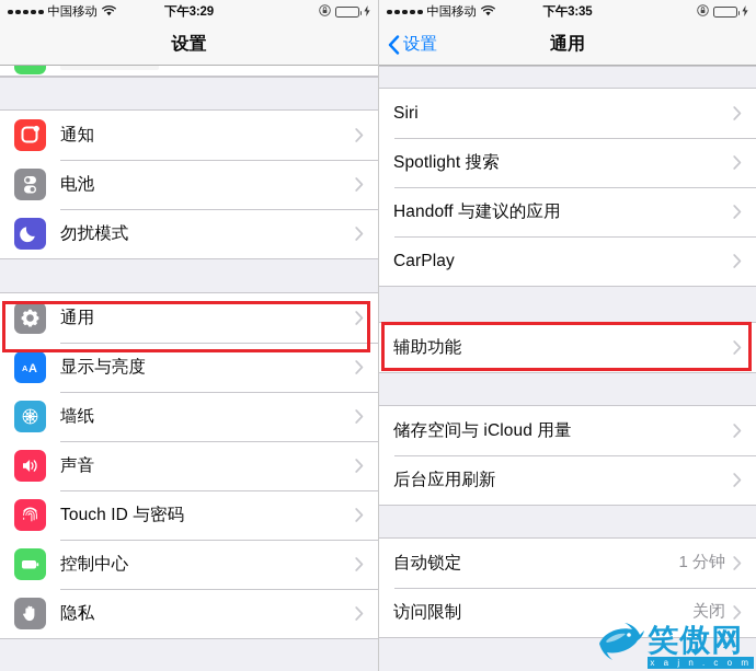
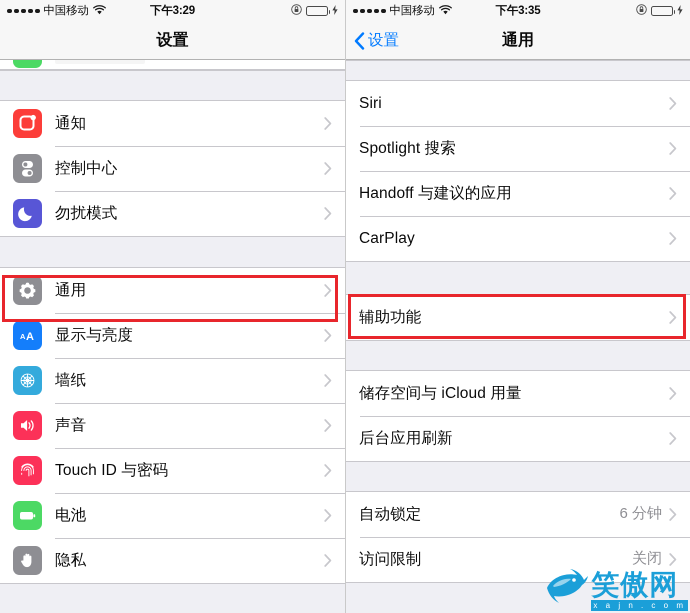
  中国移动
  下午3:29
  设置
  通知
- 电池
+ 控制中心
  勿扰模式
  通用
  A
  A
  显示与亮度
  墙纸
  声音
  Touch ID 与密码
- 控制中心
+ 电池
  隐私
  中国移动
  下午3:35
  设置
  通用
  Siri
  Spotlight 搜索
  Handoff 与建议的应用
  CarPlay
  辅助功能
  储存空间与 iCloud 用量
  后台应用刷新
  自动锁定
- 1 分钟
+ 6 分钟
  访问限制
  关闭
  笑傲网
  x a j n . c o m
